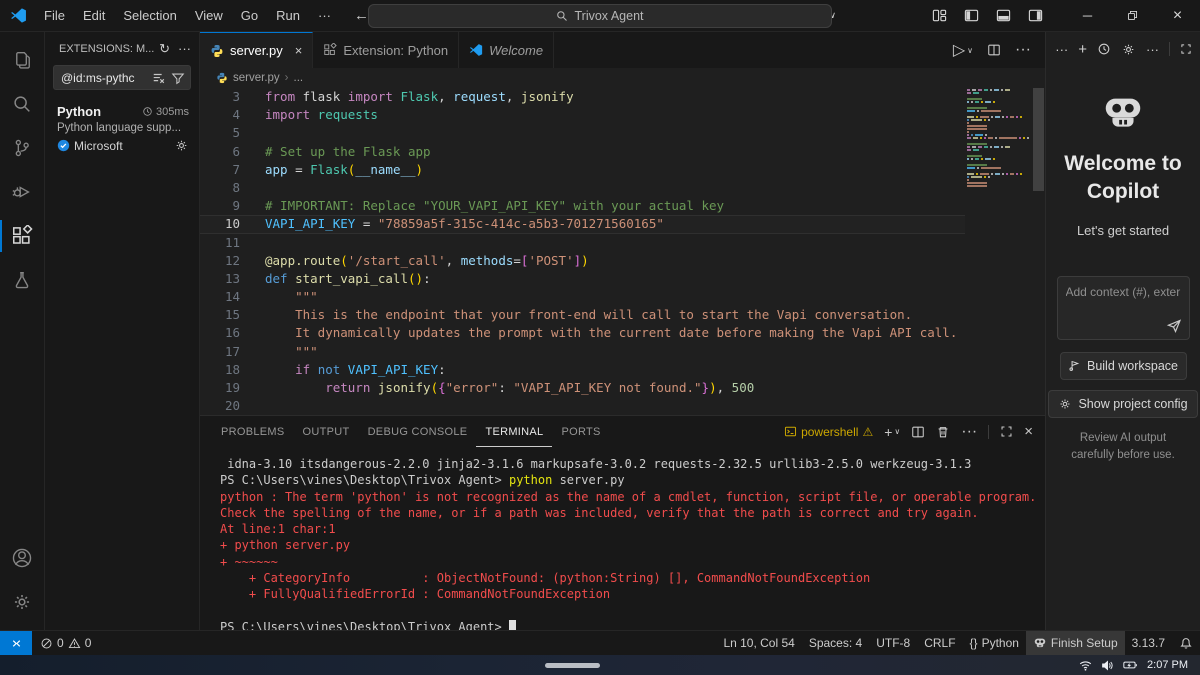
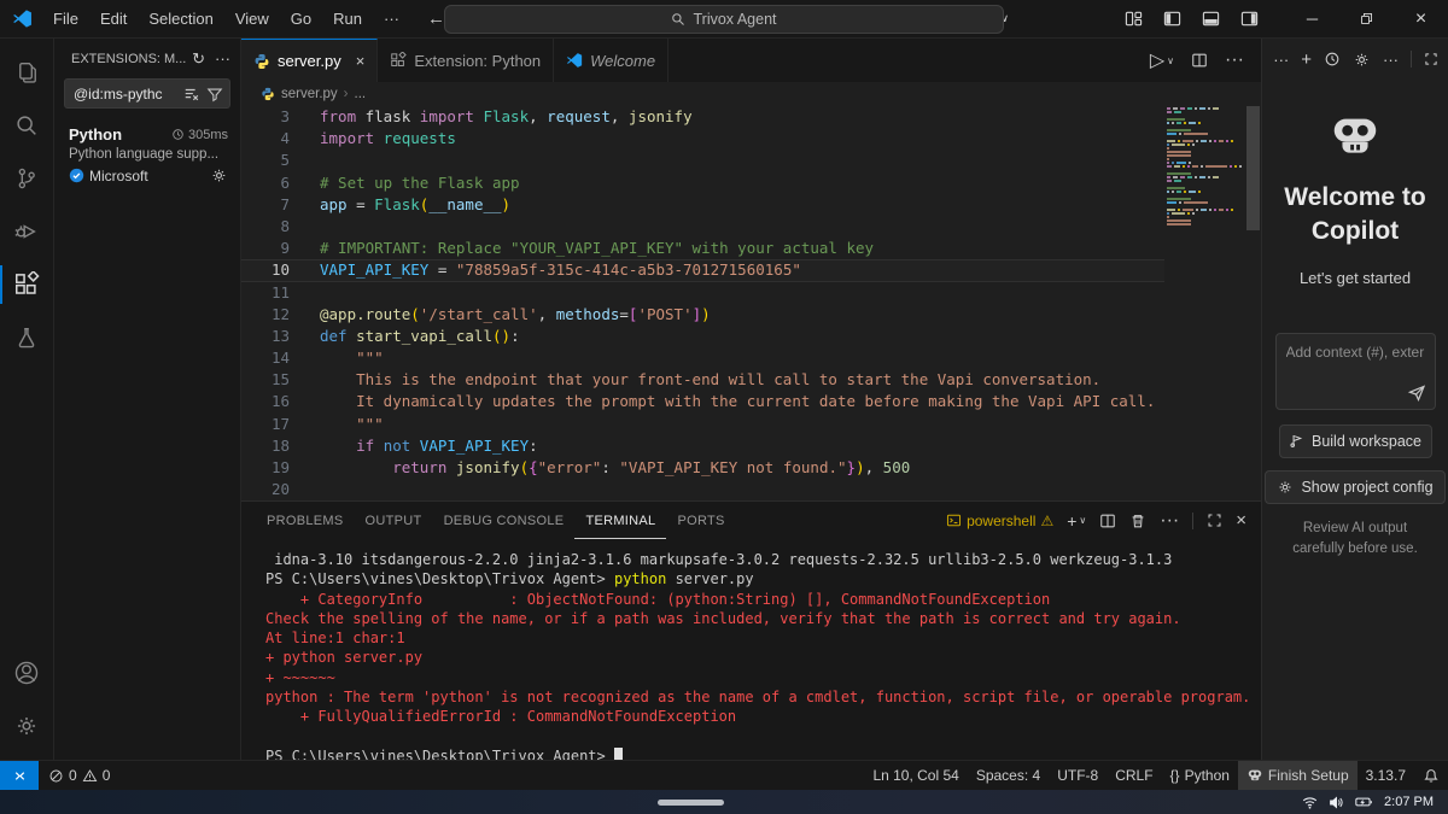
  File
  Edit
  Selection
  View
  Go
  Run
  ···
  ←
  Trivox Agent
  ∨
  ─
  ×
  EXTENSIONS: M...
  ↻
  ···
  @id:ms-pythc
  Python
  305ms
  Python language supp...
  Microsoft
  server.py
  ×
  Extension: Python
  Welcome
  ▷
  ∨
  ···
  server.py
  ›
  ...
  3
  from flask import Flask, request, jsonify
  4
  import requests
  5
  6
  # Set up the Flask app
  7
  app = Flask(__name__)
  8
  9
  # IMPORTANT: Replace "YOUR_VAPI_API_KEY" with your actual key
  10
  VAPI_API_KEY = "78859a5f-315c-414c-a5b3-701271560165"
  11
  12
  @app.route('/start_call', methods=['POST'])
  13
  def start_vapi_call():
  14
  """
  15
  This is the endpoint that your front-end will call to start the Vapi conversation.
  16
  It dynamically updates the prompt with the current date before making the Vapi API call.
  17
  """
  18
  if not VAPI_API_KEY:
  19
  return jsonify({"error": "VAPI_API_KEY not found."}), 500
  20
  PROBLEMS
  OUTPUT
  DEBUG CONSOLE
  TERMINAL
  PORTS
  powershell
  ⚠
  +
  ∨
  ···
  ×
  idna-3.10 itsdangerous-2.2.0 jinja2-3.1.6 markupsafe-3.0.2 requests-2.32.5 urllib3-2.5.0 werkzeug-3.1.3
  PS C:\Users\vines\Desktop\Trivox Agent> python server.py
- python : The term 'python' is not recognized as the name of a cmdlet, function, script file, or operable program.
+ + CategoryInfo : ObjectNotFound: (python:String) [], CommandNotFoundException
  Check the spelling of the name, or if a path was included, verify that the path is correct and try again.
  At line:1 char:1
  + python server.py
  + ~~~~~~
- + CategoryInfo : ObjectNotFound: (python:String) [], CommandNotFoundException
+ python : The term 'python' is not recognized as the name of a cmdlet, function, script file, or operable program.
  + FullyQualifiedErrorId : CommandNotFoundException
  PS C:\Users\vines\Desktop\Trivox Agent>
  ···
  +
  ···
  Welcome to Copilot
  Let's get started
  Add context (#), exter
  Build workspace
  Show project config
  Review AI output carefully before use.
  0
  0
  Ln 10, Col 54
  Spaces: 4
  UTF-8
  CRLF
  {}
  Python
  Finish Setup
  3.13.7
  2:07 PM
